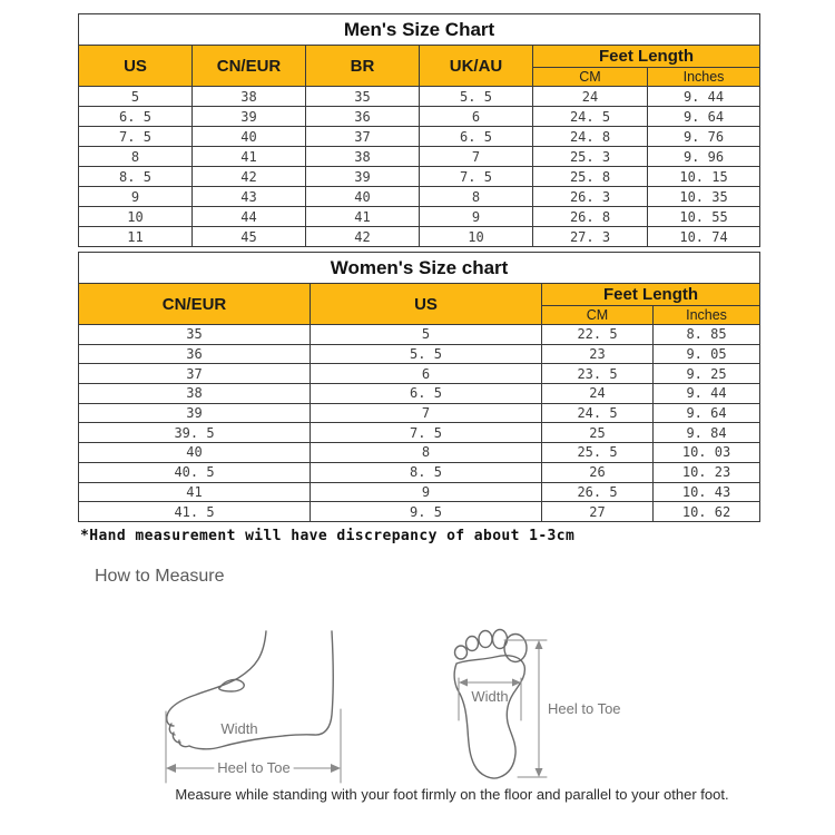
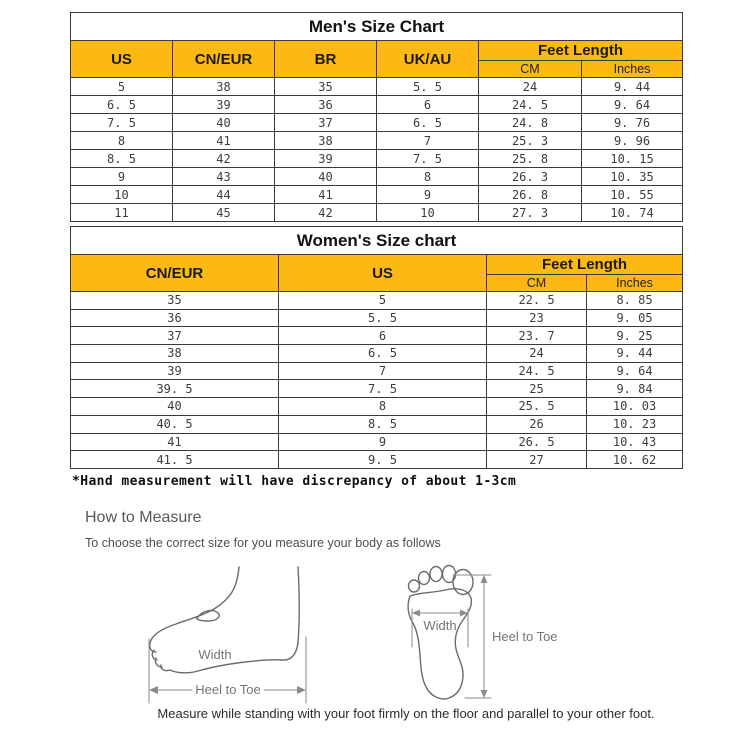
  Men's Size Chart
  US	CN/EUR	BR	UK/AU	Feet Length
  CM	Inches
  5	38	35	5. 5	24	9. 44
  6. 5	39	36	6	24. 5	9. 64
  7. 5	40	37	6. 5	24. 8	9. 76
  8	41	38	7	25. 3	9. 96
  8. 5	42	39	7. 5	25. 8	10. 15
  9	43	40	8	26. 3	10. 35
  10	44	41	9	26. 8	10. 55
  11	45	42	10	27. 3	10. 74
  Women's Size chart
  CN/EUR	US	Feet Length
  CM	Inches
  35	5	22. 5	8. 85
  36	5. 5	23	9. 05
- 37	6	23. 5	9. 25
+ 37	6	23. 7	9. 25
  38	6. 5	24	9. 44
  39	7	24. 5	9. 64
  39. 5	7. 5	25	9. 84
  40	8	25. 5	10. 03
  40. 5	8. 5	26	10. 23
  41	9	26. 5	10. 43
  41. 5	9. 5	27	10. 62
  *Hand measurement will have discrepancy of about 1-3cm
  How to Measure
+ To choose the correct size for you measure your body as follows
  Width
  Heel to Toe
  Width
  Heel to Toe
  Measure while standing with your foot firmly on the floor and parallel to your other foot.
